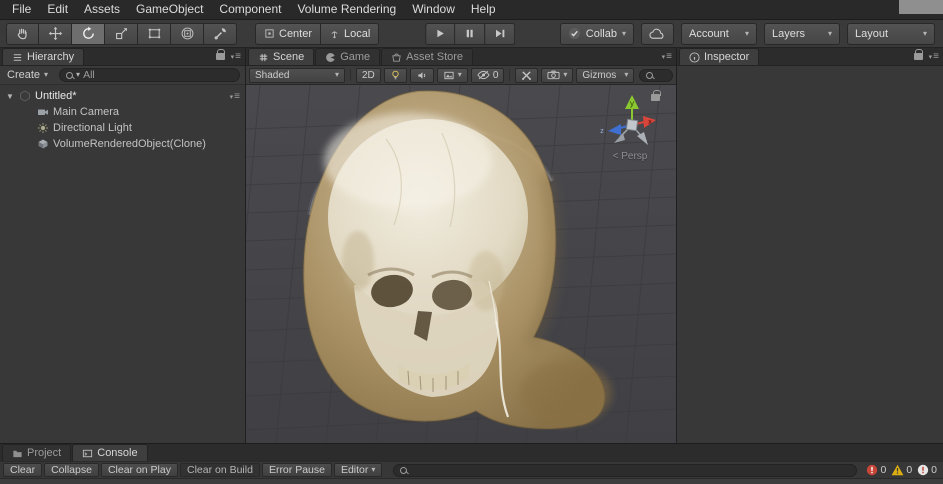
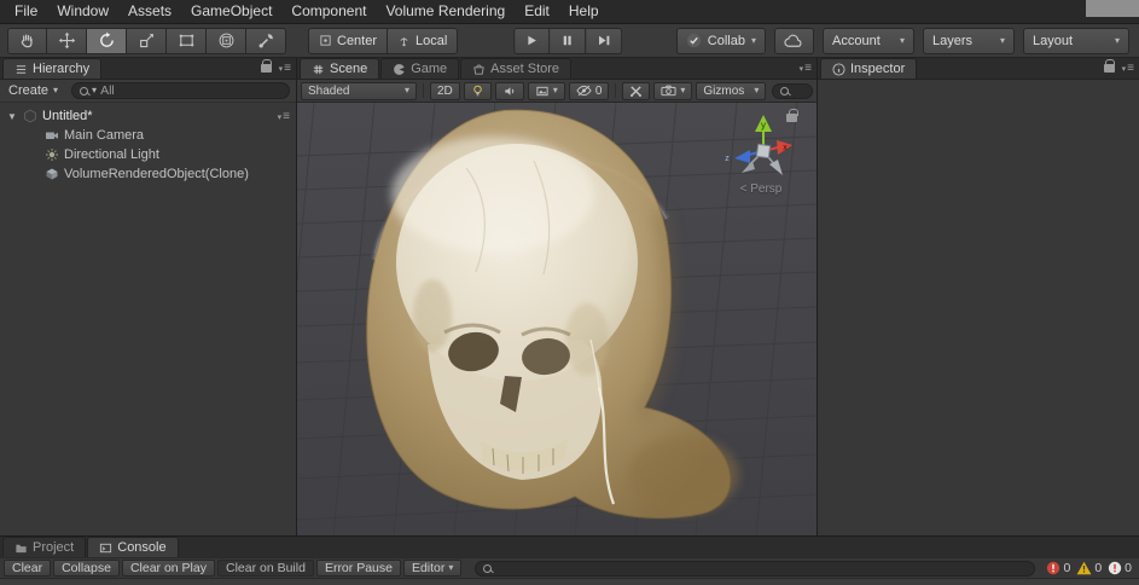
  File
- Edit
+ Window
  Assets
  GameObject
  Component
  Volume Rendering
- Window
+ Edit
  Help
  Center
  Local
  Collab
  ▾
  Account
  ▾
  Layers
  ▾
  Layout
  ▾
  Hierarchy
  ≡
  Create
  ▾
  ▾
  All
  ▼
  Untitled*
  ≡
  Main Camera
  Directional Light
  VolumeRenderedObject(Clone)
  Scene
  Game
  Asset Store
  ≡
  Shaded
  ▾
  2D
  ▾
  0
  ▾
  Gizmos
  ▾
  y
  < Persp
  Inspector
  ≡
  Project
  Console
  Clear
  Collapse
  Clear on Play
  Clear on Build
  Error Pause
  Editor
  ▾
  0
  0
  0
